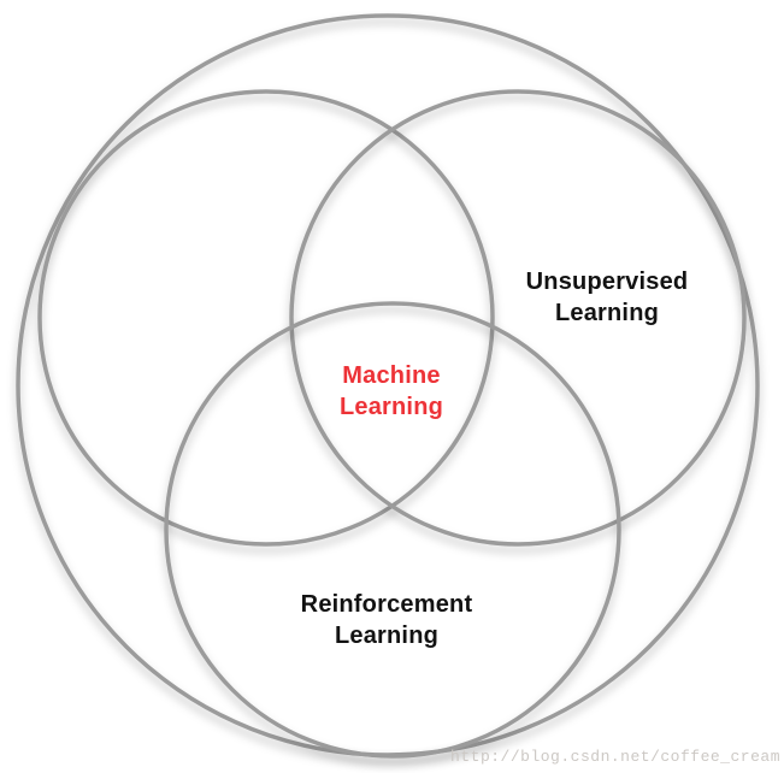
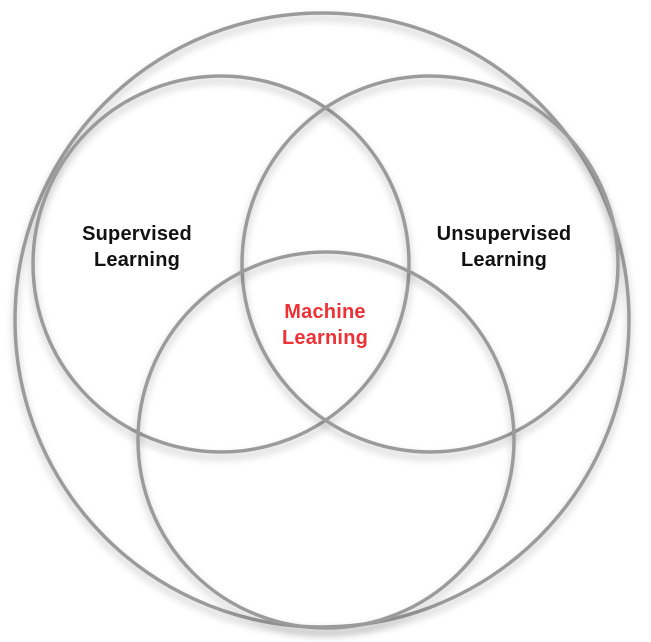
+ Supervised Learning
  Unsupervised Learning
  Machine Learning
- Reinforcement Learning
- http://blog.csdn.net/coffee_cream
